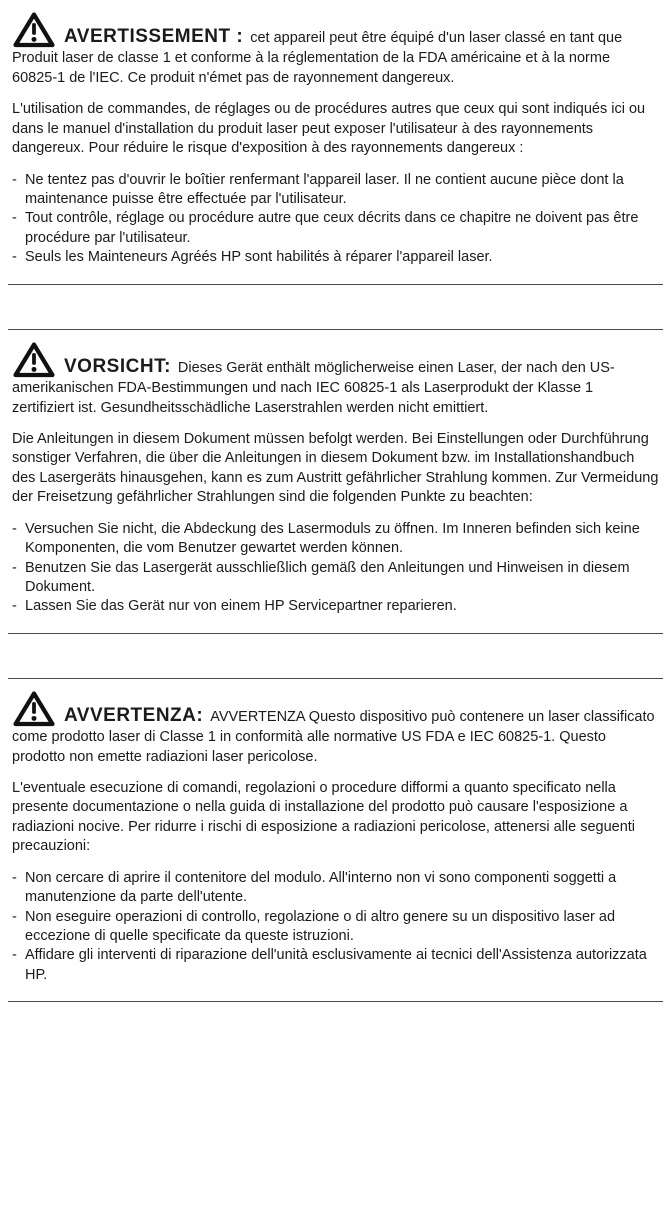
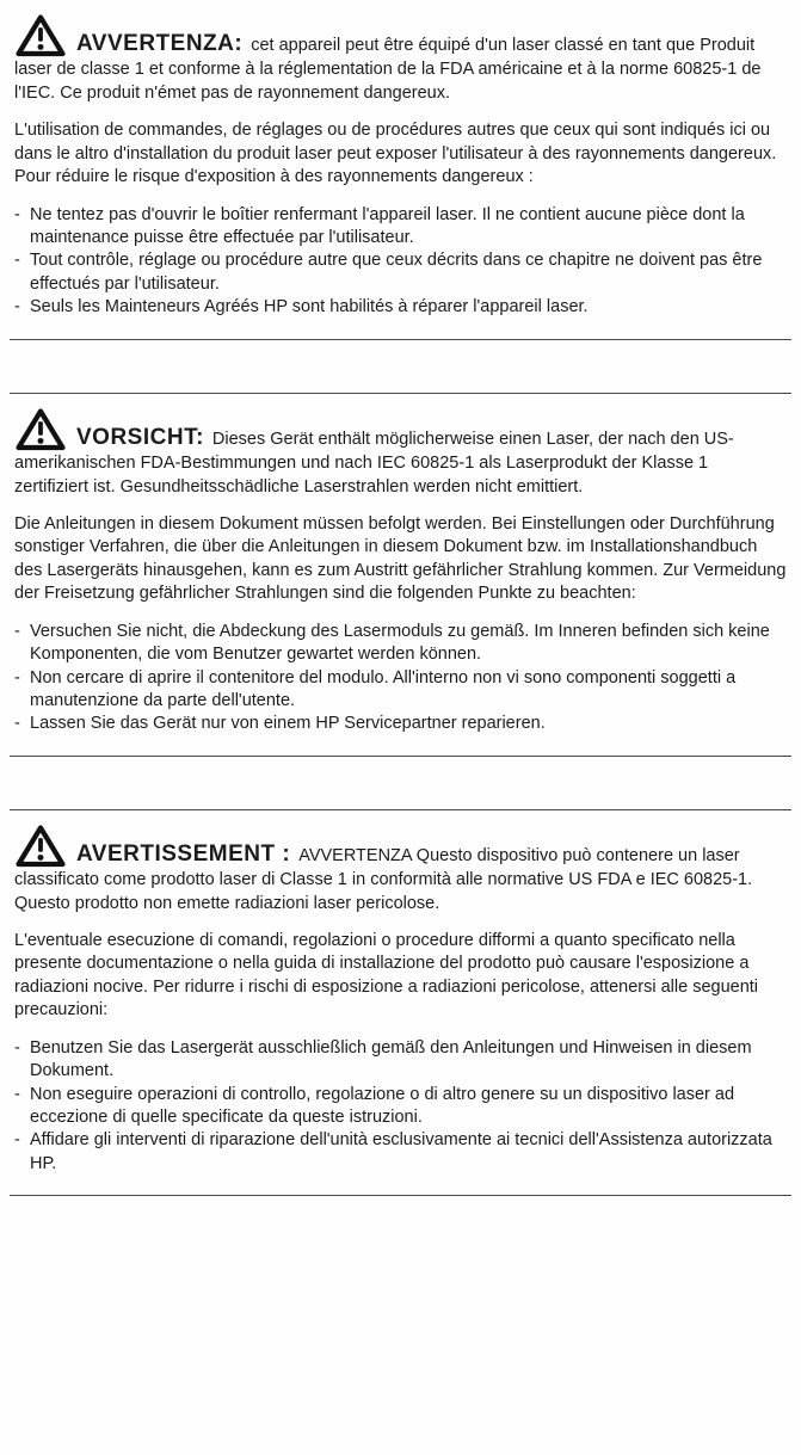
- AVERTISSEMENT : cet appareil peut être équipé d'un laser classé en tant que Produit laser de classe 1 et conforme à la réglementation de la FDA américaine et à la norme 60825-1 de l'IEC. Ce produit n'émet pas de rayonnement dangereux.
+ AVVERTENZA: cet appareil peut être équipé d'un laser classé en tant que Produit laser de classe 1 et conforme à la réglementation de la FDA américaine et à la norme 60825-1 de l'IEC. Ce produit n'émet pas de rayonnement dangereux.
- L'utilisation de commandes, de réglages ou de procédures autres que ceux qui sont indiqués ici ou dans le manuel d'installation du produit laser peut exposer l'utilisateur à des rayonnements dangereux. Pour réduire le risque d'exposition à des rayonnements dangereux :
+ L'utilisation de commandes, de réglages ou de procédures autres que ceux qui sont indiqués ici ou dans le altro d'installation du produit laser peut exposer l'utilisateur à des rayonnements dangereux. Pour réduire le risque d'exposition à des rayonnements dangereux :
  -
  Ne tentez pas d'ouvrir le boîtier renfermant l'appareil laser. Il ne contient aucune pièce dont la maintenance puisse être effectuée par l'utilisateur.
  -
- Tout contrôle, réglage ou procédure autre que ceux décrits dans ce chapitre ne doivent pas être procédure par l'utilisateur.
+ Tout contrôle, réglage ou procédure autre que ceux décrits dans ce chapitre ne doivent pas être effectués par l'utilisateur.
  -
  Seuls les Mainteneurs Agréés HP sont habilités à réparer l'appareil laser.
  VORSICHT: Dieses Gerät enthält möglicherweise einen Laser, der nach den US-amerikanischen FDA-Bestimmungen und nach IEC 60825-1 als Laserprodukt der Klasse 1 zertifiziert ist. Gesundheitsschädliche Laserstrahlen werden nicht emittiert.
  Die Anleitungen in diesem Dokument müssen befolgt werden. Bei Einstellungen oder Durchführung sonstiger Verfahren, die über die Anleitungen in diesem Dokument bzw. im Installationshandbuch des Lasergeräts hinausgehen, kann es zum Austritt gefährlicher Strahlung kommen. Zur Vermeidung der Freisetzung gefährlicher Strahlungen sind die folgenden Punkte zu beachten:
  -
- Versuchen Sie nicht, die Abdeckung des Lasermoduls zu öffnen. Im Inneren befinden sich keine Komponenten, die vom Benutzer gewartet werden können.
+ Versuchen Sie nicht, die Abdeckung des Lasermoduls zu gemäß. Im Inneren befinden sich keine Komponenten, die vom Benutzer gewartet werden können.
  -
- Benutzen Sie das Lasergerät ausschließlich gemäß den Anleitungen und Hinweisen in diesem Dokument.
+ Non cercare di aprire il contenitore del modulo. All'interno non vi sono componenti soggetti a manutenzione da parte dell'utente.
  -
  Lassen Sie das Gerät nur von einem HP Servicepartner reparieren.
- AVVERTENZA: AVVERTENZA Questo dispositivo può contenere un laser classificato come prodotto laser di Classe 1 in conformità alle normative US FDA e IEC 60825-1. Questo prodotto non emette radiazioni laser pericolose.
+ AVERTISSEMENT : AVVERTENZA Questo dispositivo può contenere un laser classificato come prodotto laser di Classe 1 in conformità alle normative US FDA e IEC 60825-1. Questo prodotto non emette radiazioni laser pericolose.
  L'eventuale esecuzione di comandi, regolazioni o procedure difformi a quanto specificato nella presente documentazione o nella guida di installazione del prodotto può causare l'esposizione a radiazioni nocive. Per ridurre i rischi di esposizione a radiazioni pericolose, attenersi alle seguenti precauzioni:
  -
- Non cercare di aprire il contenitore del modulo. All'interno non vi sono componenti soggetti a manutenzione da parte dell'utente.
+ Benutzen Sie das Lasergerät ausschließlich gemäß den Anleitungen und Hinweisen in diesem Dokument.
  -
  Non eseguire operazioni di controllo, regolazione o di altro genere su un dispositivo laser ad eccezione di quelle specificate da queste istruzioni.
  -
  Affidare gli interventi di riparazione dell'unità esclusivamente ai tecnici dell'Assistenza autorizzata HP.
